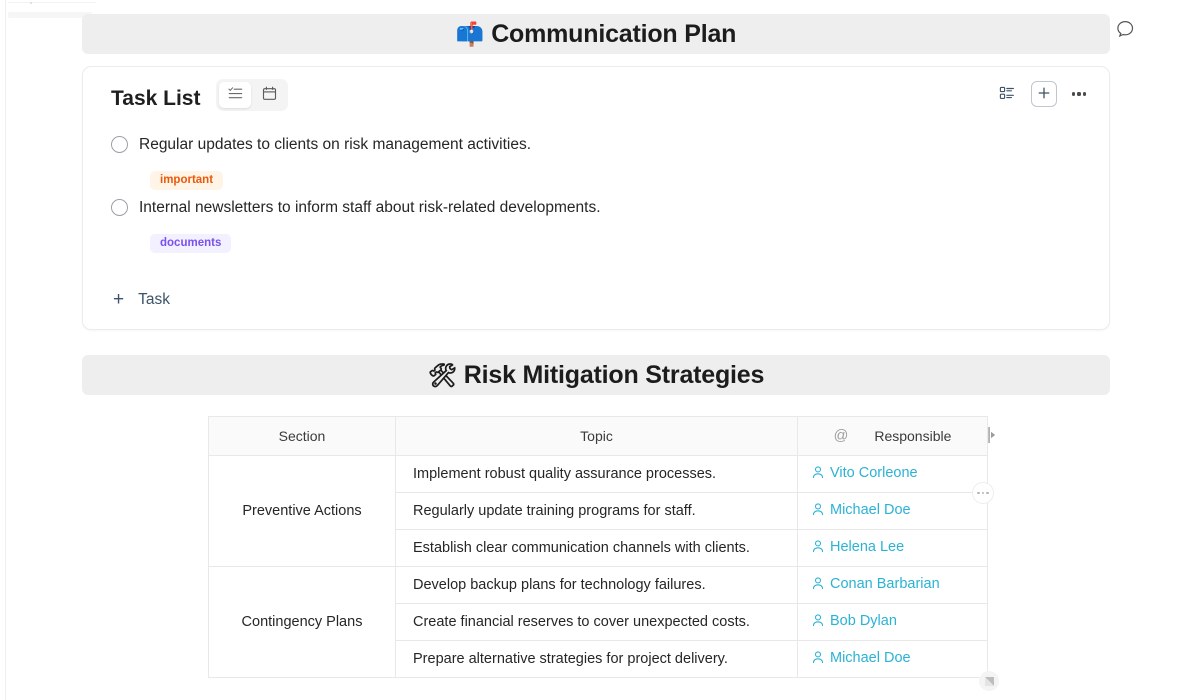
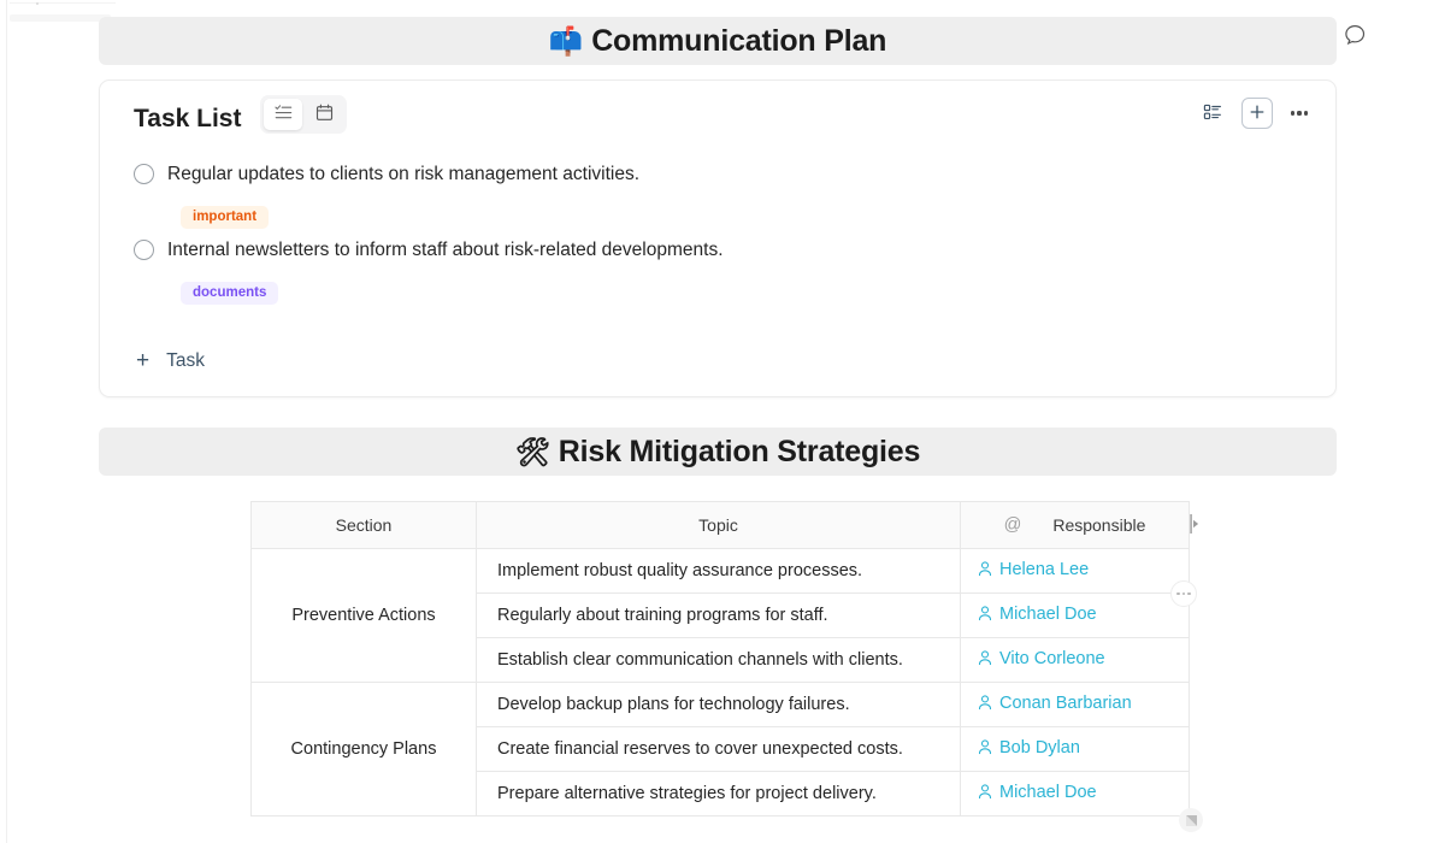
  📫
  Communication Plan
  Task List
  Regular updates to clients on risk management activities.
  important
  Internal newsletters to inform staff about risk-related developments.
  documents
  +
  Task
  🛠
  Risk Mitigation Strategies
  Section	Topic	@ Responsible
- Preventive Actions	Implement robust quality assurance processes.	Vito Corleone
+ Preventive Actions	Implement robust quality assurance processes.	Helena Lee
- Regularly update training programs for staff.	Michael Doe
+ Regularly about training programs for staff.	Michael Doe
- Establish clear communication channels with clients.	Helena Lee
+ Establish clear communication channels with clients.	Vito Corleone
  Contingency Plans	Develop backup plans for technology failures.	Conan Barbarian
  Create financial reserves to cover unexpected costs.	Bob Dylan
  Prepare alternative strategies for project delivery.	Michael Doe
